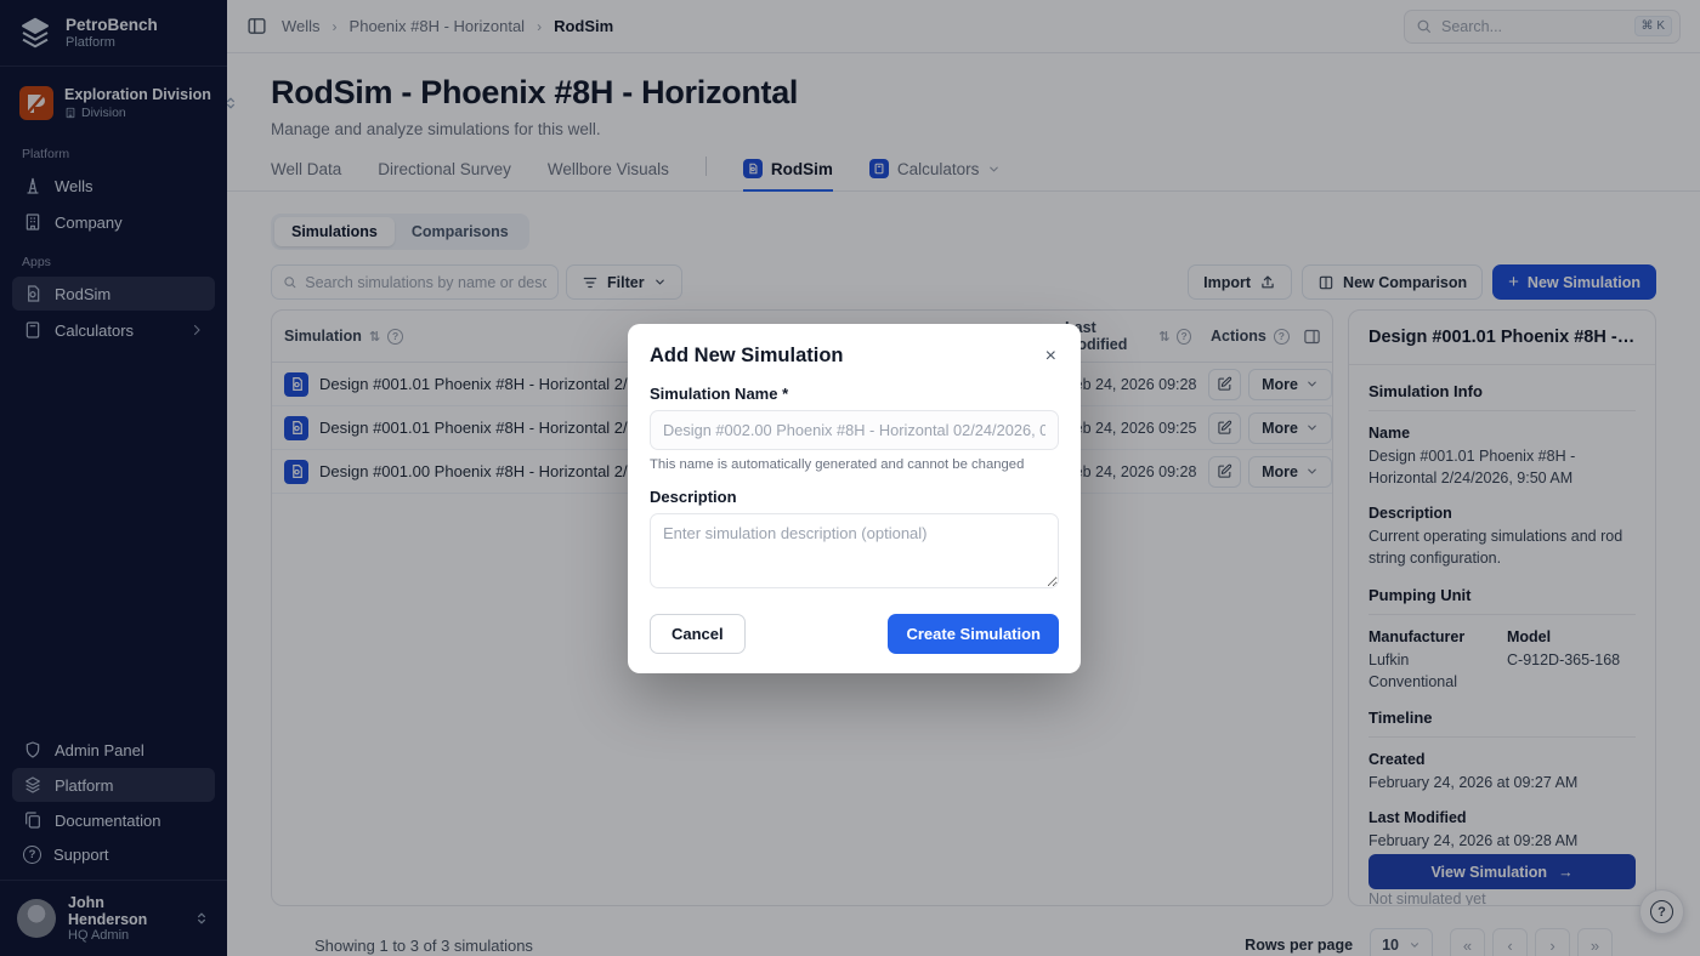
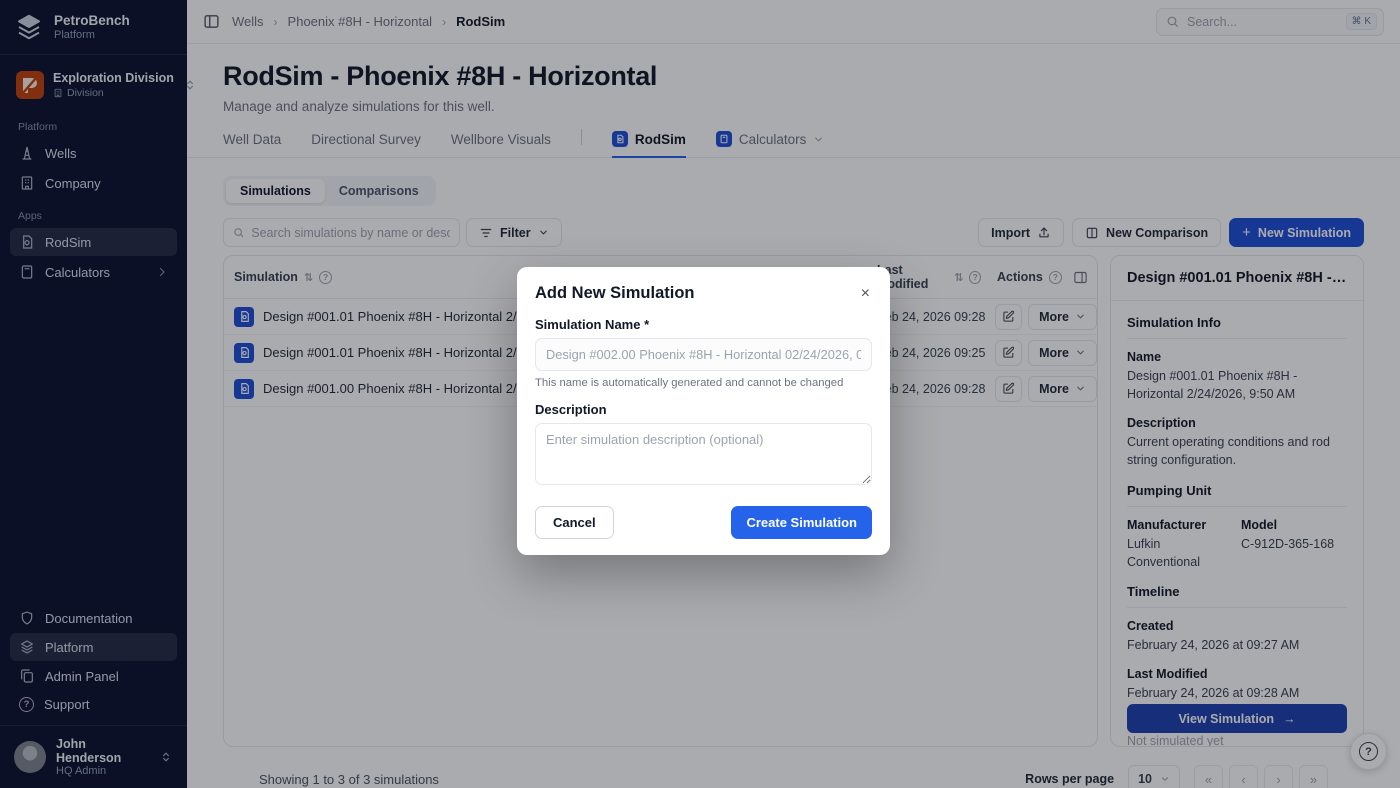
  PetroBench
  Platform
  Exploration Division
  Division
  Platform
  Wells
  Company
  Apps
  RodSim
  Calculators
- Admin Panel
+ Documentation
  Platform
- Documentation
+ Admin Panel
  ?
  Support
  John Henderson
  HQ Admin
  Wells
  ›
  Phoenix #8H - Horizontal
  ›
  RodSim
  Search...
  ⌘ K
  RodSim - Phoenix #8H - Horizontal
  Manage and analyze simulations for this well.
  Well Data
  Directional Survey
  Wellbore Visuals
  RodSim
  Calculators
  Simulations
  Comparisons
  Search simulations by name or desc
  Filter
  Import
  New Comparison
  +
  New Simulation
  Simulation
  ⇅
  ?
  ast odified
  ⇅
  ?
  Actions
  ?
  Design #001.01 Phoenix #8H - Horizontal 2/
  b 24, 2026 09:28
  More
  Design #001.01 Phoenix #8H - Horizontal 2/
  b 24, 2026 09:25
  More
  Design #001.00 Phoenix #8H - Horizontal 2/
  b 24, 2026 09:28
  More
  Design #001.01 Phoenix #8H - H...
  Simulation Info
  Name
  Design #001.01 Phoenix #8H - Horizontal 2/24/2026, 9:50 AM
  Description
- Current operating simulations and rod string configuration.
+ Current operating conditions and rod string configuration.
  Pumping Unit
  Manufacturer
  Lufkin Conventional
  Model
  C-912D-365-168
  Timeline
  Created
  February 24, 2026 at 09:27 AM
  Last Modified
  February 24, 2026 at 09:28 AM
  Not simulated yet
  View Simulation
  →
  Showing 1 to 3 of 3 simulations
  Rows per page
  10
  «
  ‹
  ›
  »
  ?
  Add New Simulation
  ×
  Simulation Name *
  Design #002.00 Phoenix #8H - Horizontal 02/24/2026, 0
  This name is automatically generated and cannot be changed
  Description
  Enter simulation description (optional)
  Cancel
  Create Simulation
